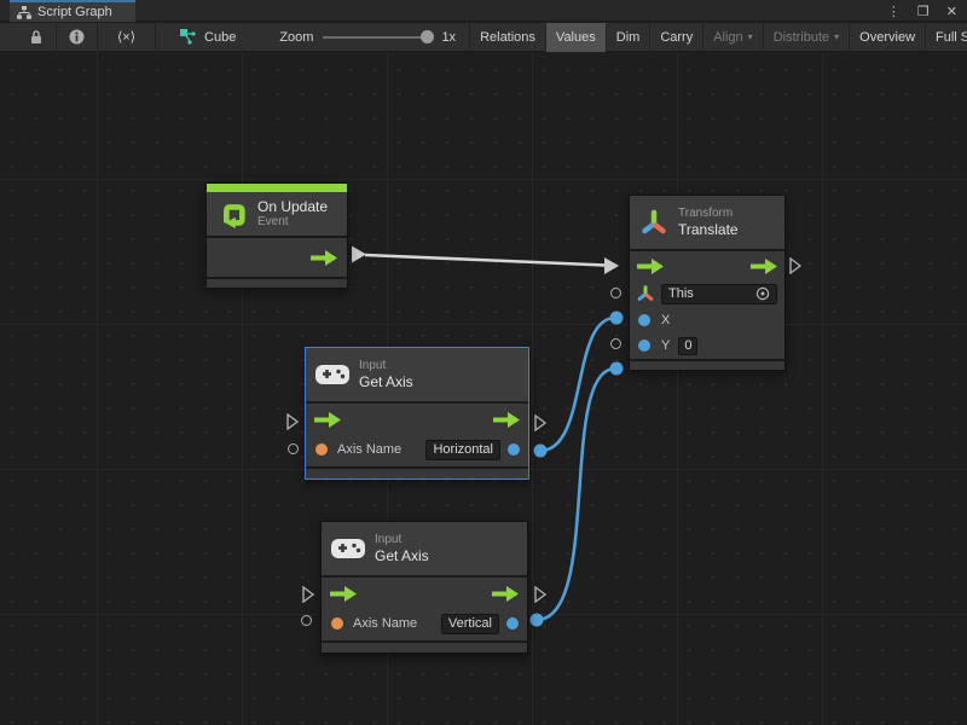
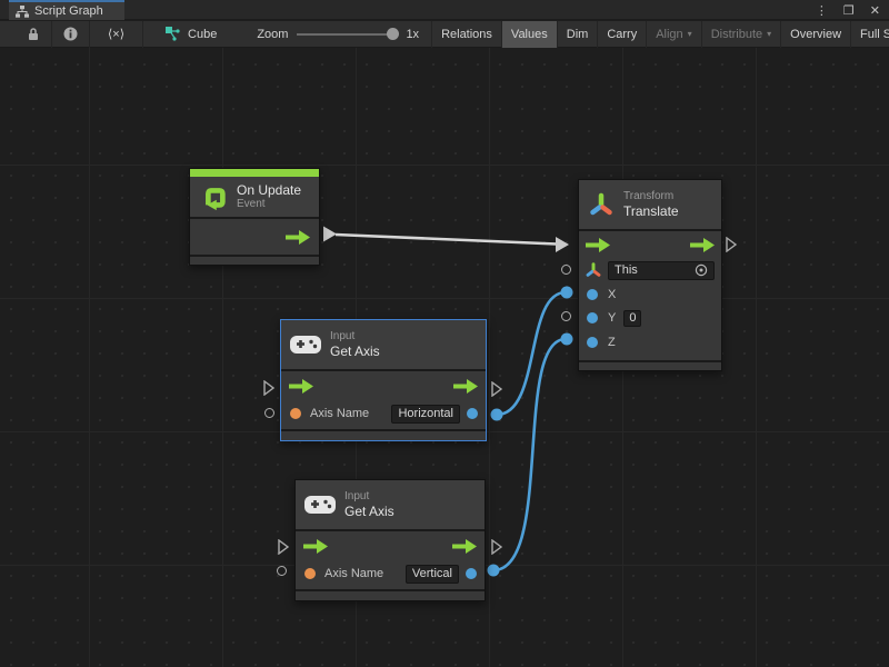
  Script Graph
  ⋮
  ❐
  ✕
  ⟨×⟩
  Cube
  Zoom
  1x
  Relations
  Values
  Dim
  Carry
  Align
  ▾
  Distribute
  ▾
  Overview
  On Update
  Event
  Transform
  Translate
  This
  X
  Y
  0
+ Z
  Input
  Get Axis
  Axis Name
  Horizontal
  Input
  Get Axis
  Axis Name
  Vertical
